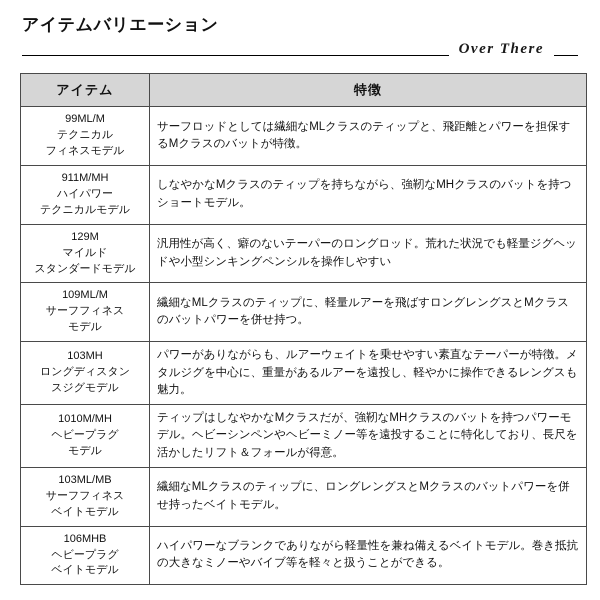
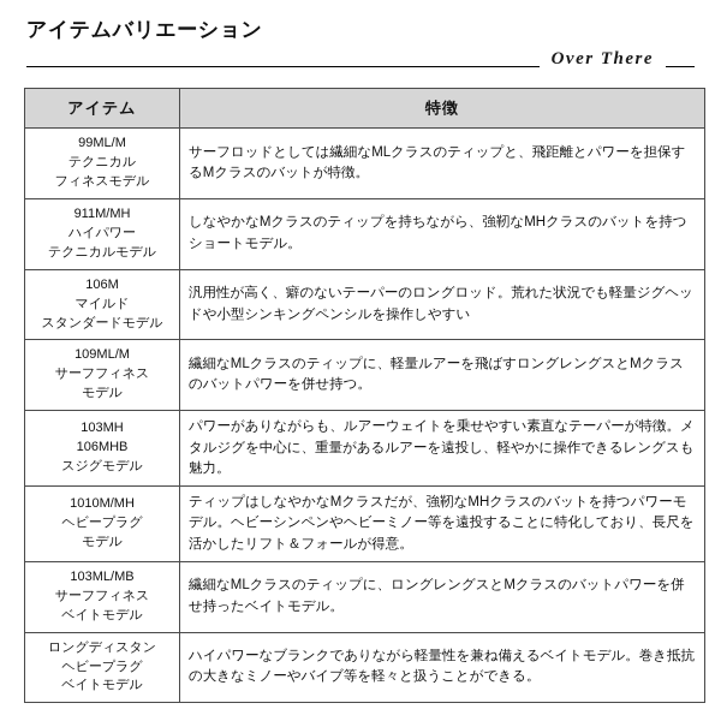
  アイテムバリエーション
  Over There
  アイテム	特徴
  99ML/M テクニカル フィネスモデル	サーフロッドとしては繊細なMLクラスのティップと、飛距離とパワーを担保するMクラスのバットが特徴。
  911M/MH ハイパワー テクニカルモデル	しなやかなMクラスのティップを持ちながら、強靭なMHクラスのバットを持つショートモデル。
- 129M マイルド スタンダードモデル	汎用性が高く、癖のないテーパーのロングロッド。荒れた状況でも軽量ジグヘッドや小型シンキングペンシルを操作しやすい
+ 106M マイルド スタンダードモデル	汎用性が高く、癖のないテーパーのロングロッド。荒れた状況でも軽量ジグヘッドや小型シンキングペンシルを操作しやすい
  109ML/M サーフフィネス モデル	繊細なMLクラスのティップに、軽量ルアーを飛ばすロングレングスとMクラスのバットパワーを併せ持つ。
- 103MH ロングディスタン スジグモデル	パワーがありながらも、ルアーウェイトを乗せやすい素直なテーパーが特徴。メタルジグを中心に、重量があるルアーを遠投し、軽やかに操作できるレングスも魅力。
+ 103MH 106MHB スジグモデル	パワーがありながらも、ルアーウェイトを乗せやすい素直なテーパーが特徴。メタルジグを中心に、重量があるルアーを遠投し、軽やかに操作できるレングスも魅力。
  1010M/MH ヘビープラグ モデル	ティップはしなやかなMクラスだが、強靭なMHクラスのバットを持つパワーモデル。ヘビーシンペンやヘビーミノー等を遠投することに特化しており、長尺を活かしたリフト＆フォールが得意。
  103ML/MB サーフフィネス ベイトモデル	繊細なMLクラスのティップに、ロングレングスとMクラスのバットパワーを併せ持ったベイトモデル。
- 106MHB ヘビープラグ ベイトモデル	ハイパワーなブランクでありながら軽量性を兼ね備えるベイトモデル。巻き抵抗の大きなミノーやバイブ等を軽々と扱うことができる。
+ ロングディスタン ヘビープラグ ベイトモデル	ハイパワーなブランクでありながら軽量性を兼ね備えるベイトモデル。巻き抵抗の大きなミノーやバイブ等を軽々と扱うことができる。
